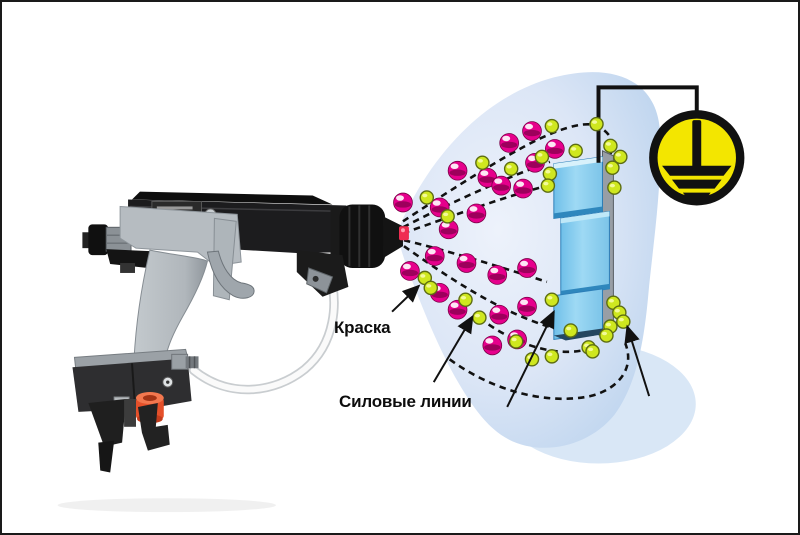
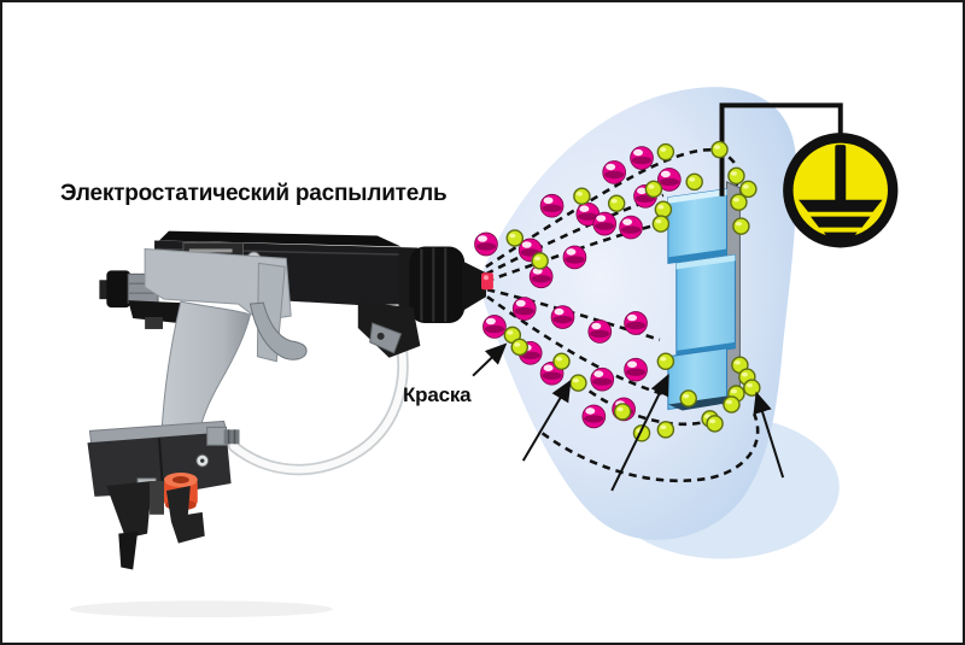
+ Электростатический распылитель
  Краска
- Силовые линии
